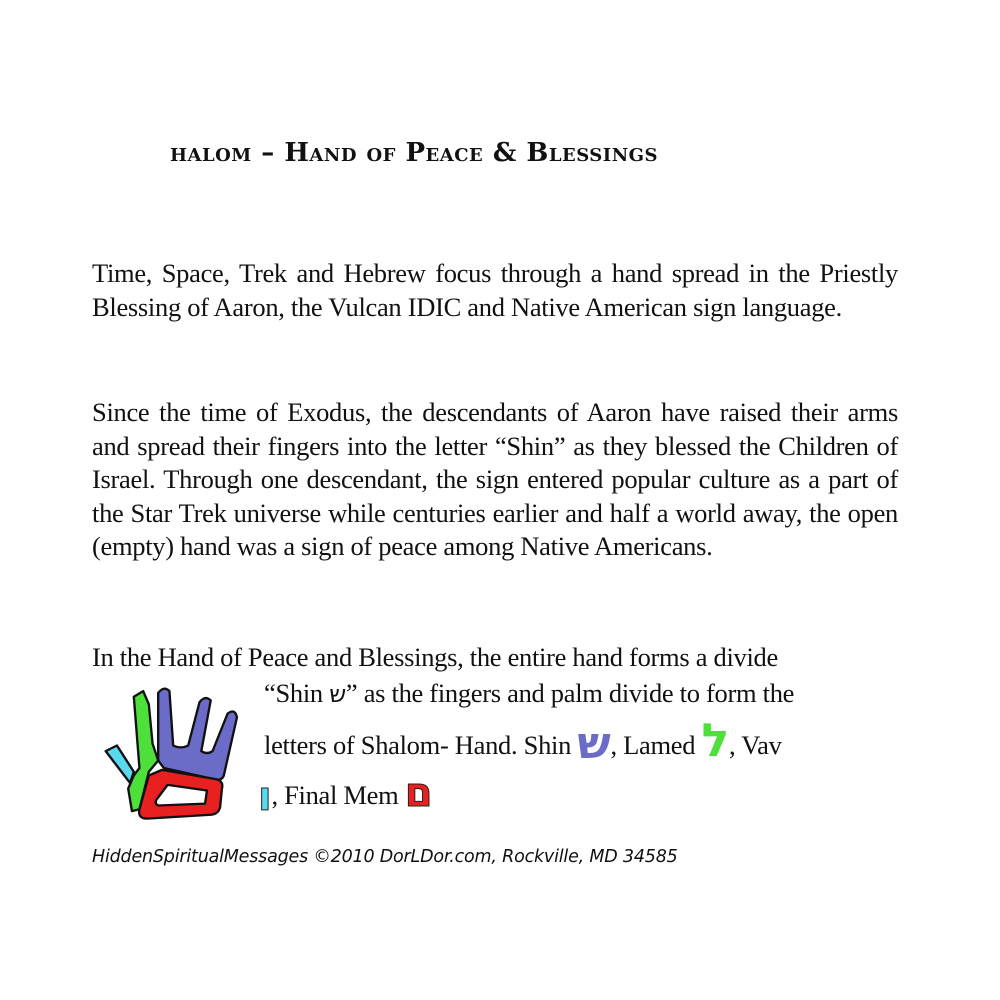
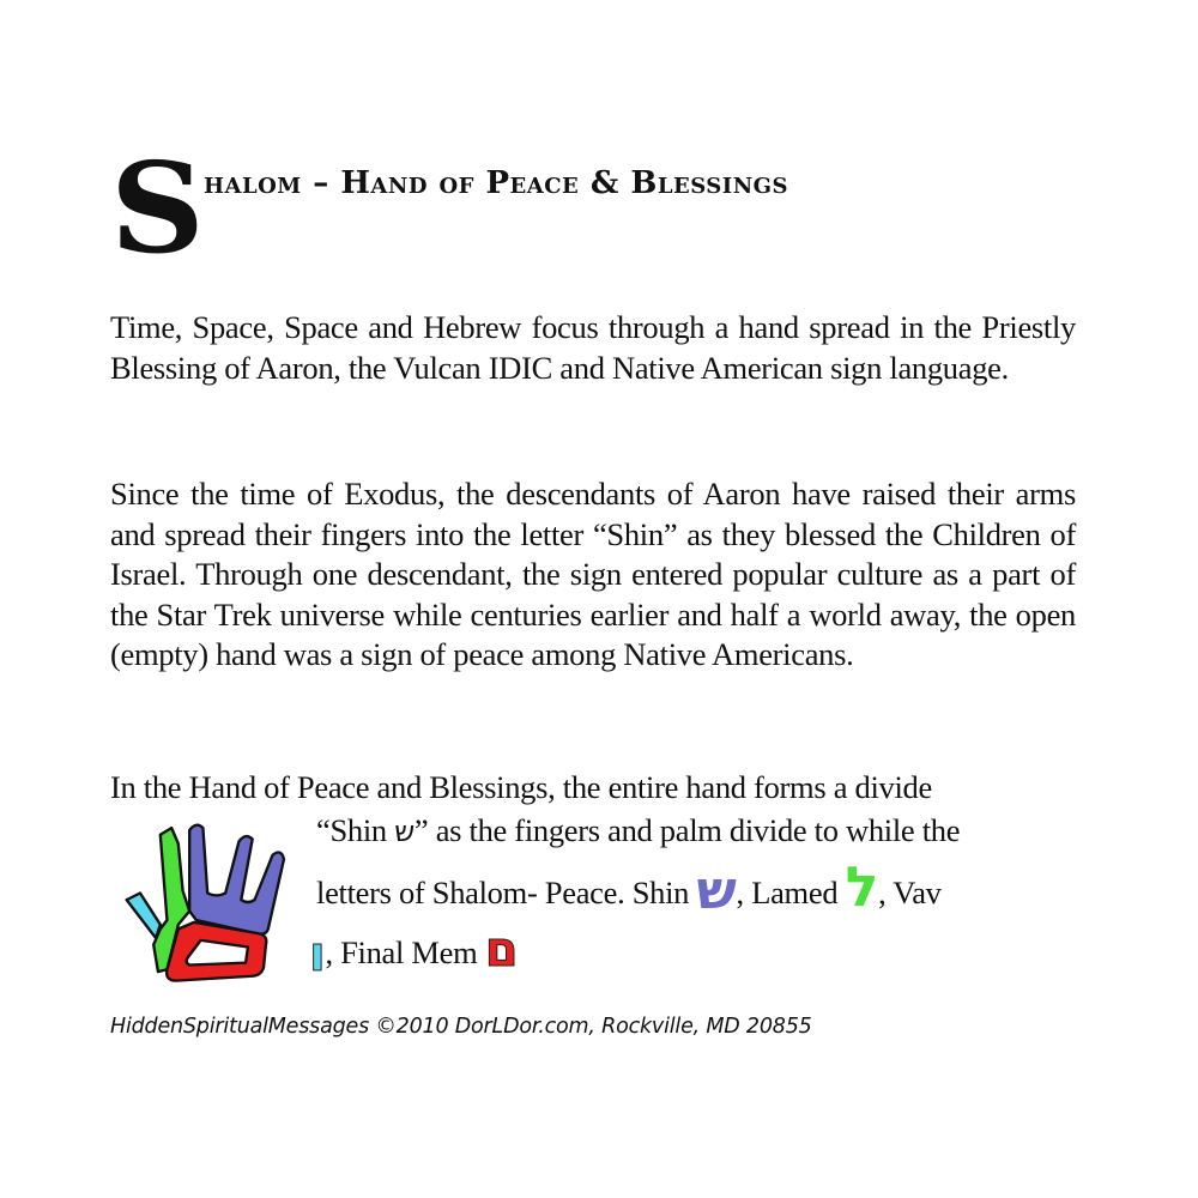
+ S
  halom – Hand of Peace & Blessings
- Time, Space, Trek and Hebrew focus through a hand spread in the Priestly Blessing of Aaron, the Vulcan IDIC and Native American sign language.
+ Time, Space, Space and Hebrew focus through a hand spread in the Priestly Blessing of Aaron, the Vulcan IDIC and Native American sign language.
  Since the time of Exodus, the descendants of Aaron have raised their arms and spread their fingers into the letter “Shin” as they blessed the Children of Israel. Through one descendant, the sign entered popular culture as a part of the Star Trek universe while centuries earlier and half a world away, the open (empty) hand was a sign of peace among Native Americans.
  In the Hand of Peace and Blessings, the entire hand forms a divide
- “Shin ש” as the fingers and palm divide to form the
+ “Shin ש” as the fingers and palm divide to while the
- letters of Shalom- Hand. Shin ש, Lamed ל, Vav
+ letters of Shalom- Peace. Shin ש, Lamed ל, Vav
  ו, Final Mem ם
- HiddenSpiritualMessages ©2010 DorLDor.com, Rockville, MD 34585
+ HiddenSpiritualMessages ©2010 DorLDor.com, Rockville, MD 20855
